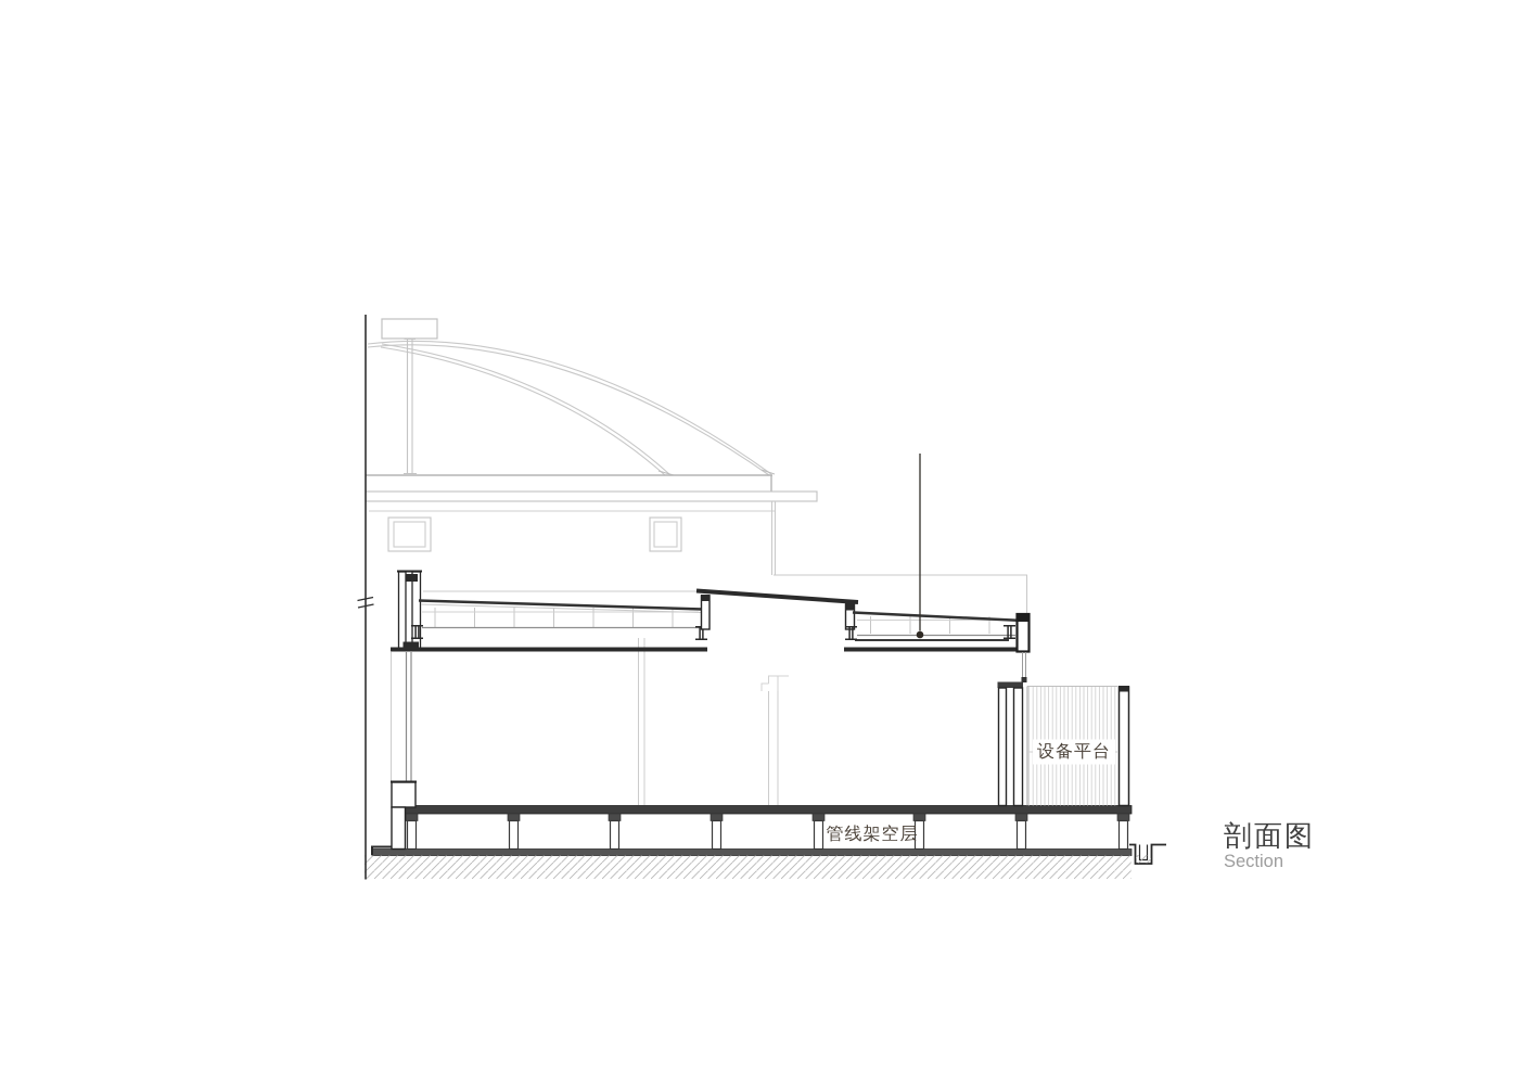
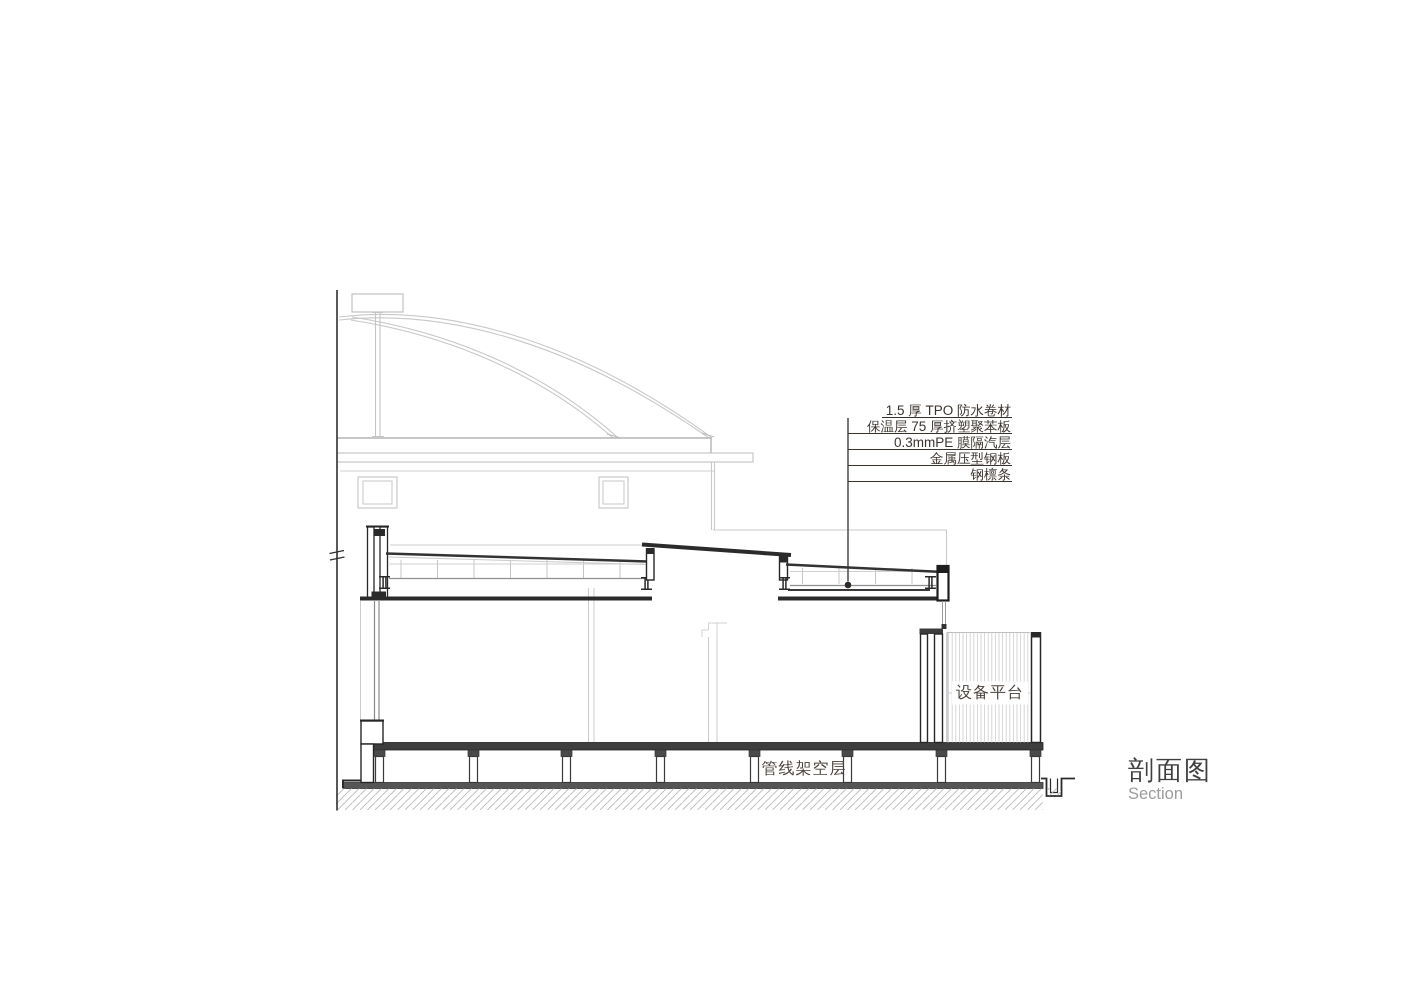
+ 1.5 厚 TPO 防水卷材
+ 保温层 75 厚挤塑聚苯板
+ 0.3mmPE 膜隔汽层
+ 金属压型钢板
+ 钢檩条
  管线架空层
  设备平台
  剖面图
  Section
